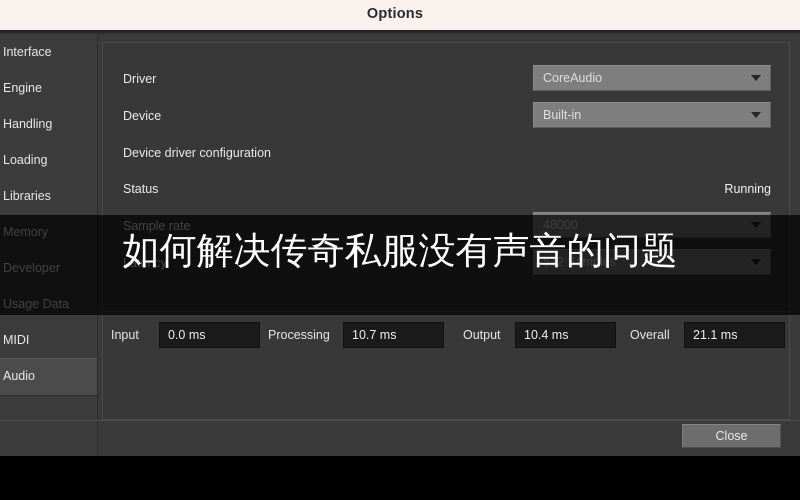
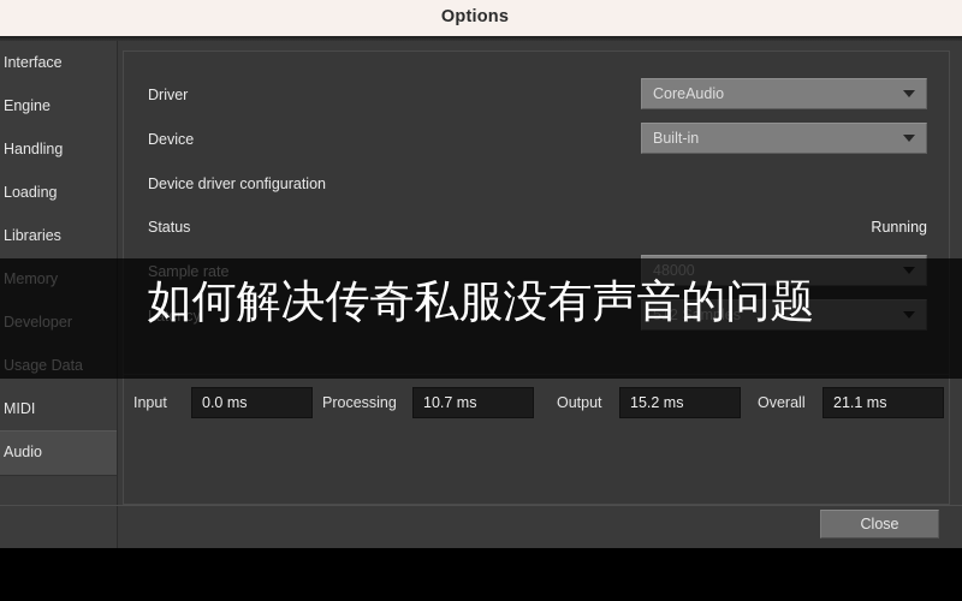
  Options
  Interface
  Engine
  Handling
  Loading
  Libraries
  Memory
  Developer
  Usage Data
  MIDI
  Audio
  Driver
  CoreAudio
  Device
  Built-in
  Device driver configuration
  Status
  Running
  Sample rate
  48000
  Latency
  512 Samples
  Input
  0.0 ms
  Processing
  10.7 ms
  Output
- 10.4 ms
+ 15.2 ms
  Overall
  21.1 ms
  Close
  如何解决传奇私服没有声音的问题
